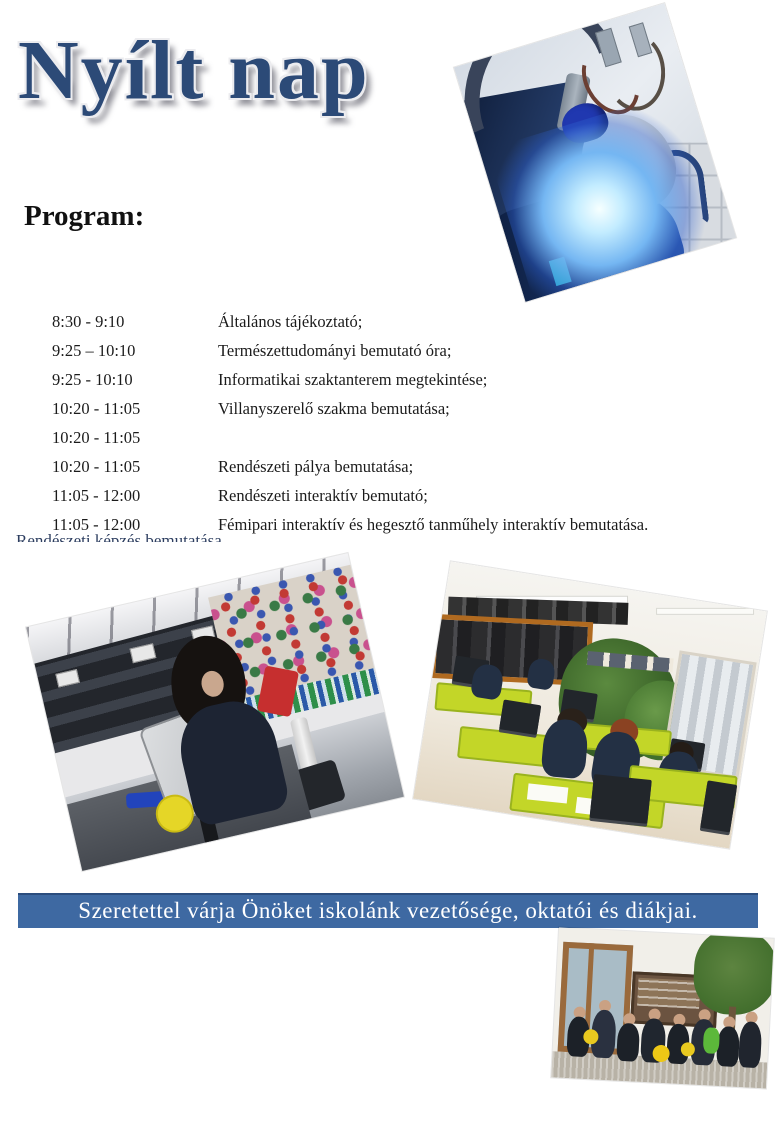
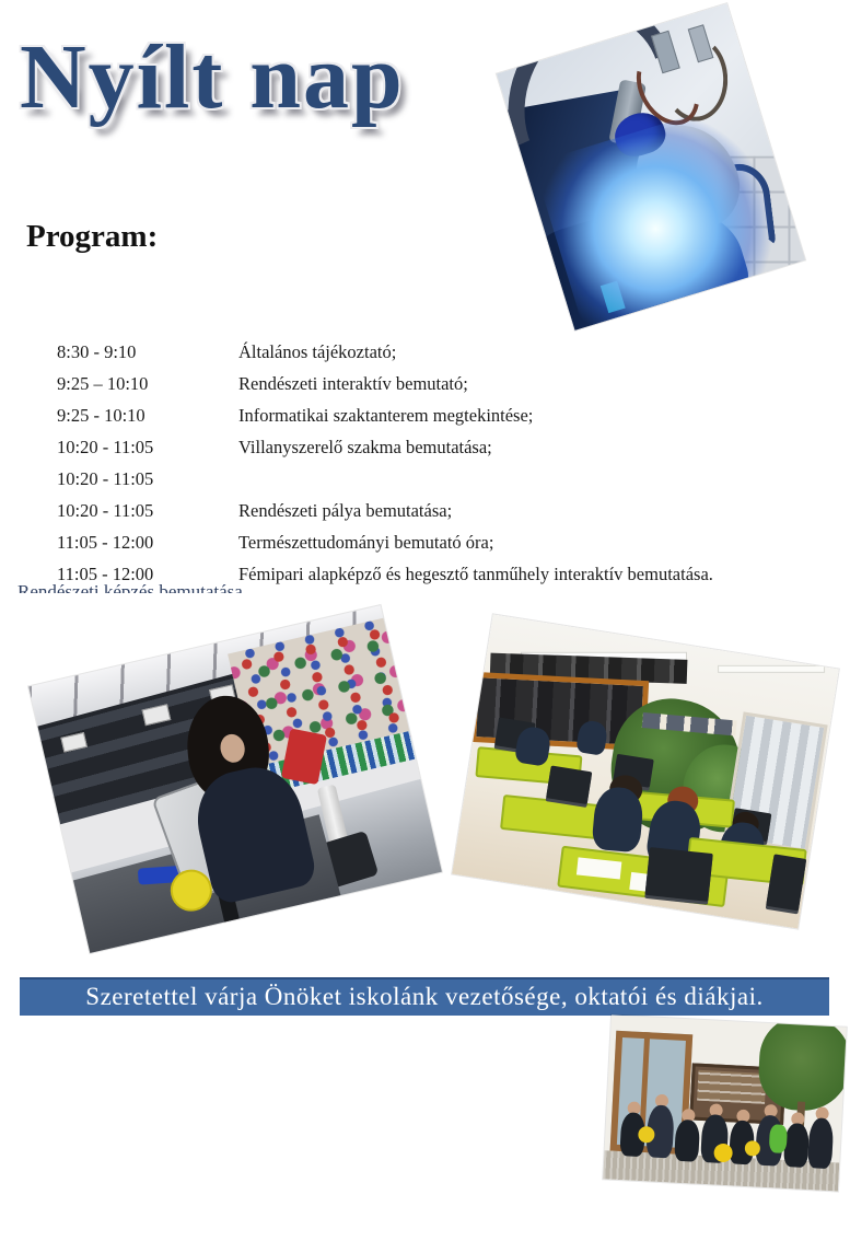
  Nyílt nap
  Program:
  8:30 - 9:10
  Általános tájékoztató;
  9:25 – 10:10
- Természettudományi bemutató óra;
+ Rendészeti interaktív bemutató;
  9:25 - 10:10
  Informatikai szaktanterem megtekintése;
  10:20 - 11:05
  Villanyszerelő szakma bemutatása;
  10:20 - 11:05
  10:20 - 11:05
  Rendészeti pálya bemutatása;
  11:05 - 12:00
- Rendészeti interaktív bemutató;
+ Természettudományi bemutató óra;
  11:05 - 12:00
- Fémipari interaktív és hegesztő tanműhely interaktív bemutatása.
+ Fémipari alapképző és hegesztő tanműhely interaktív bemutatása.
  Rendészeti képzés bemutatása
  Szeretettel várja Önöket iskolánk vezetősége, oktatói és diákjai.
